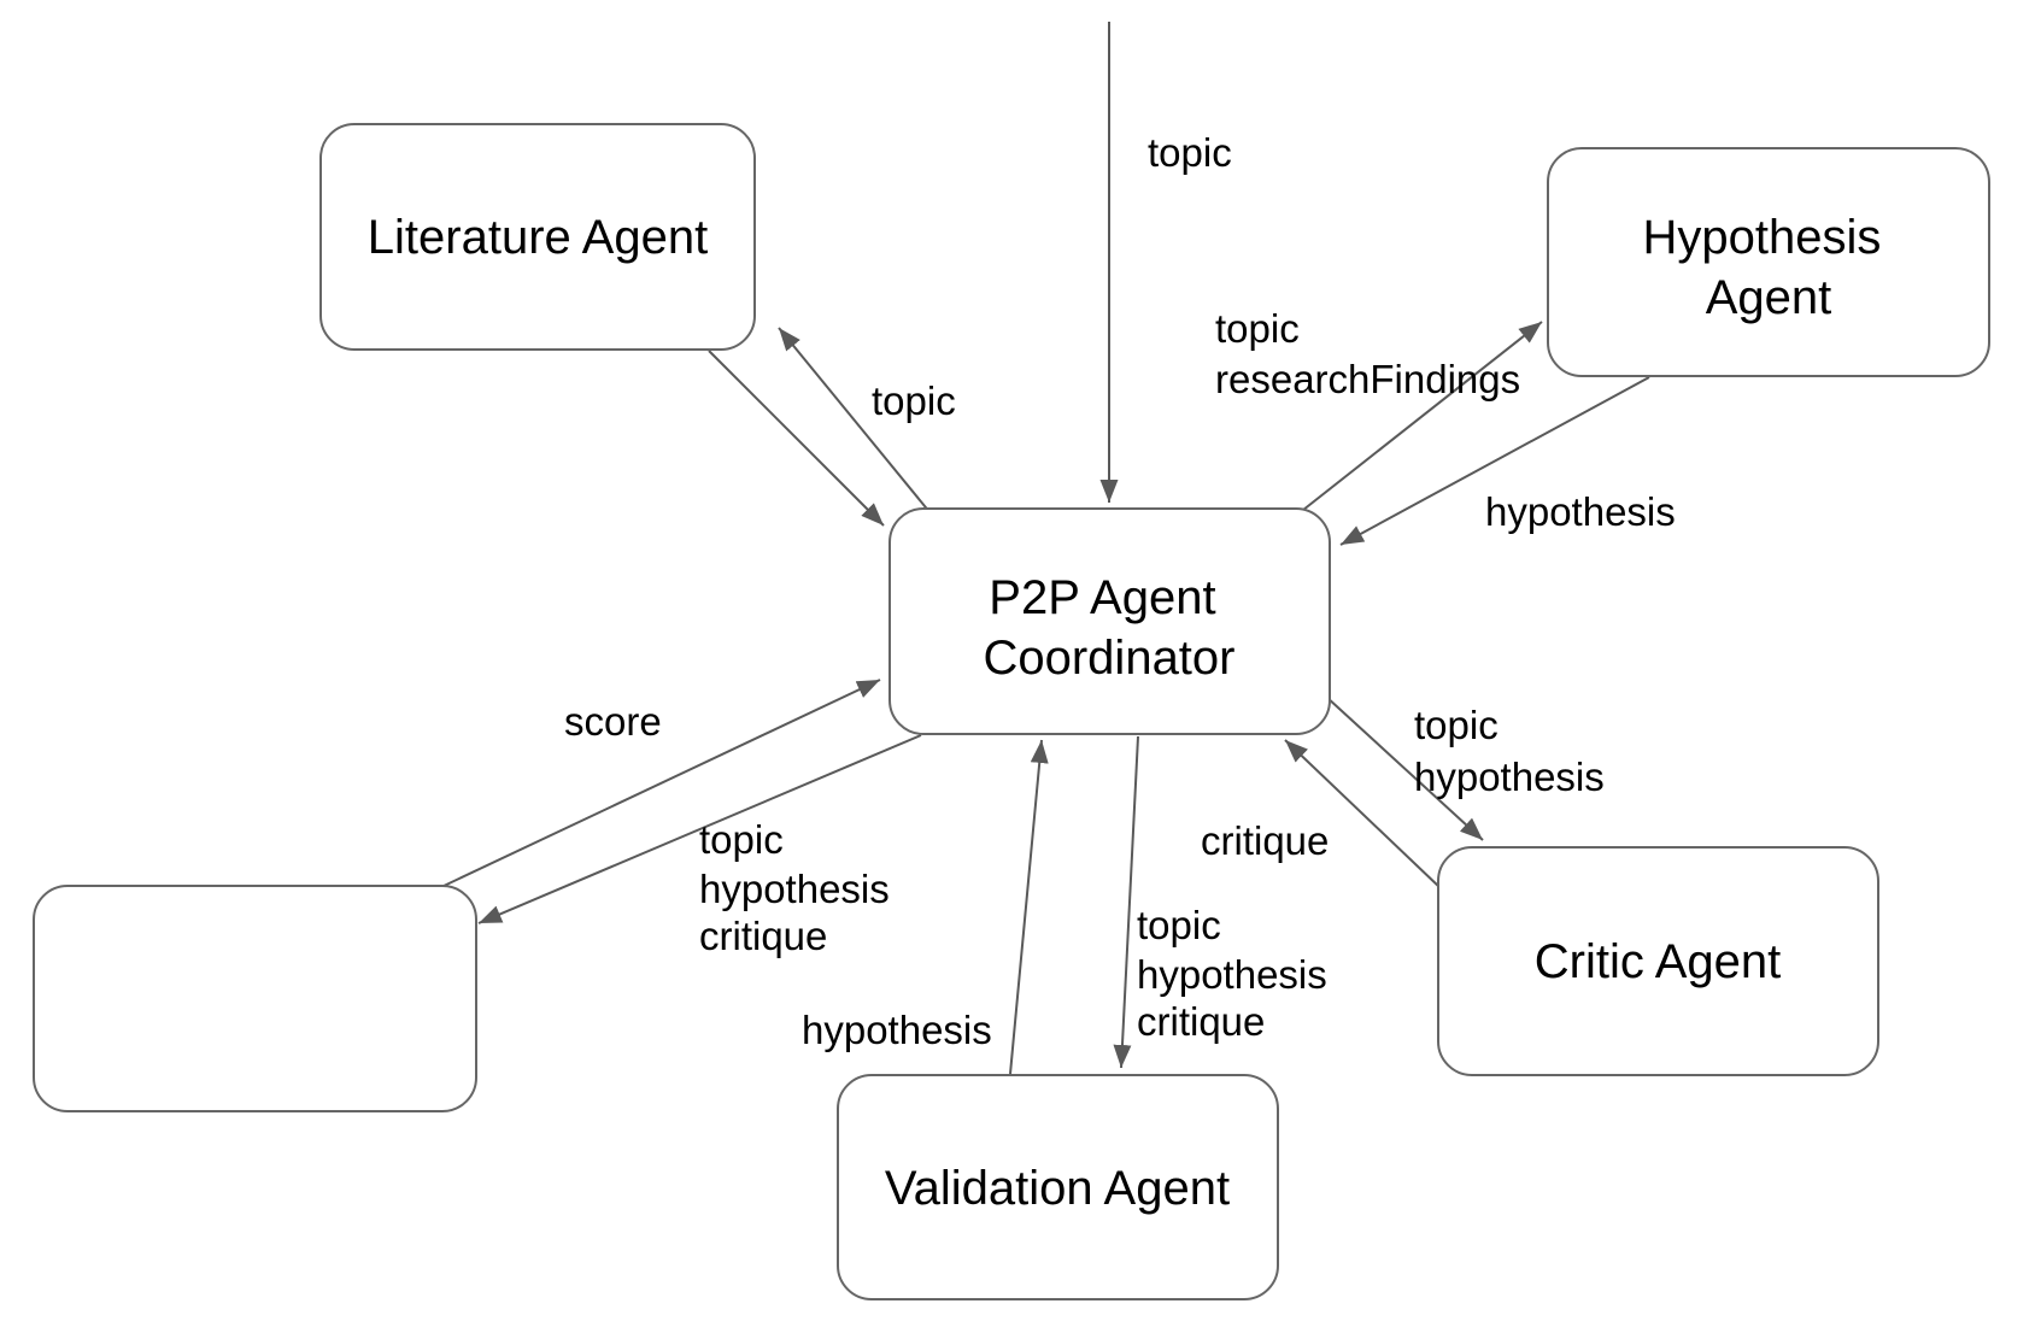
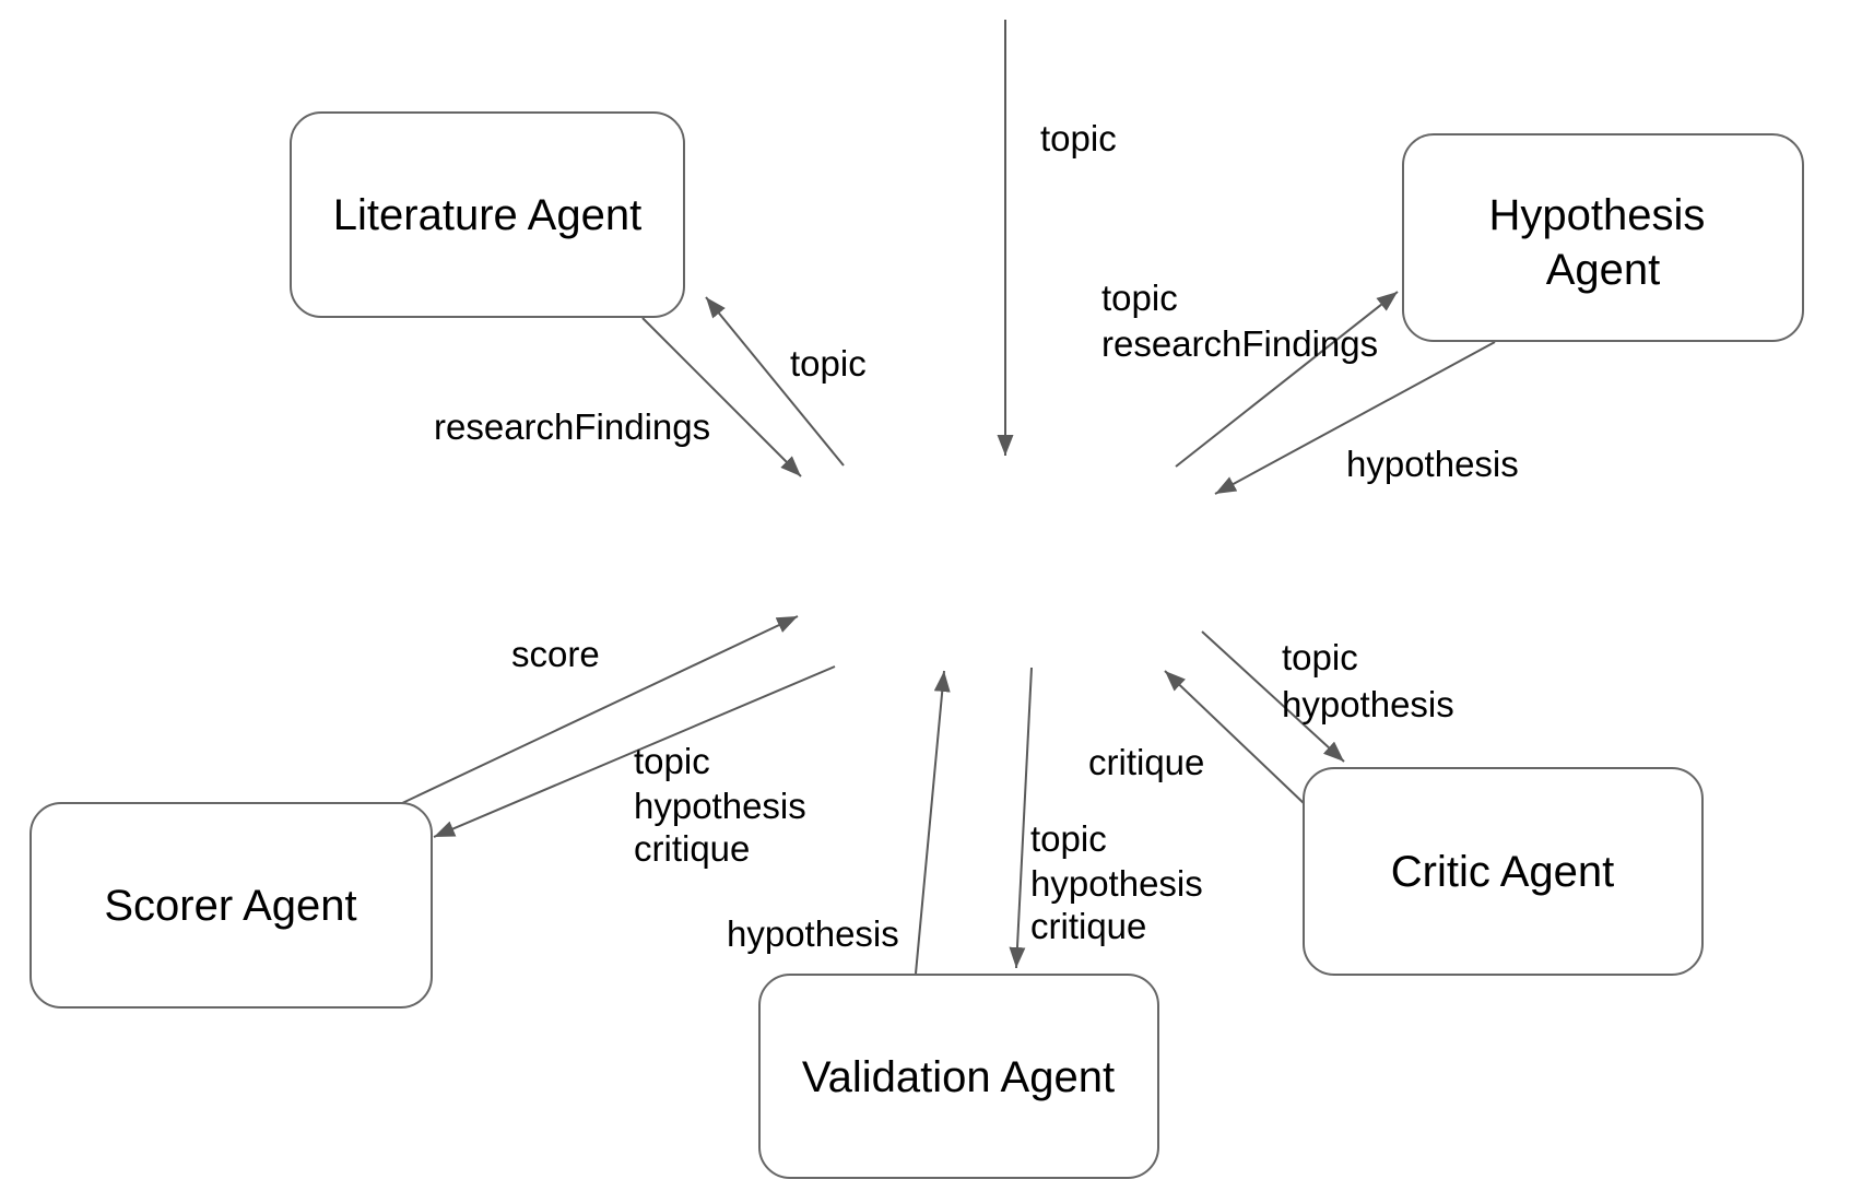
  topic
  topic
+ researchFindings
  topic researchFindings
  hypothesis
  topic hypothesis
  critique
  topic hypothesis critique
  hypothesis
  topic hypothesis critique
  score
  Literature Agent
  Hypothesis Agent
- P2P Agent Coordinator
  Critic Agent
  Validation Agent
+ Scorer Agent
